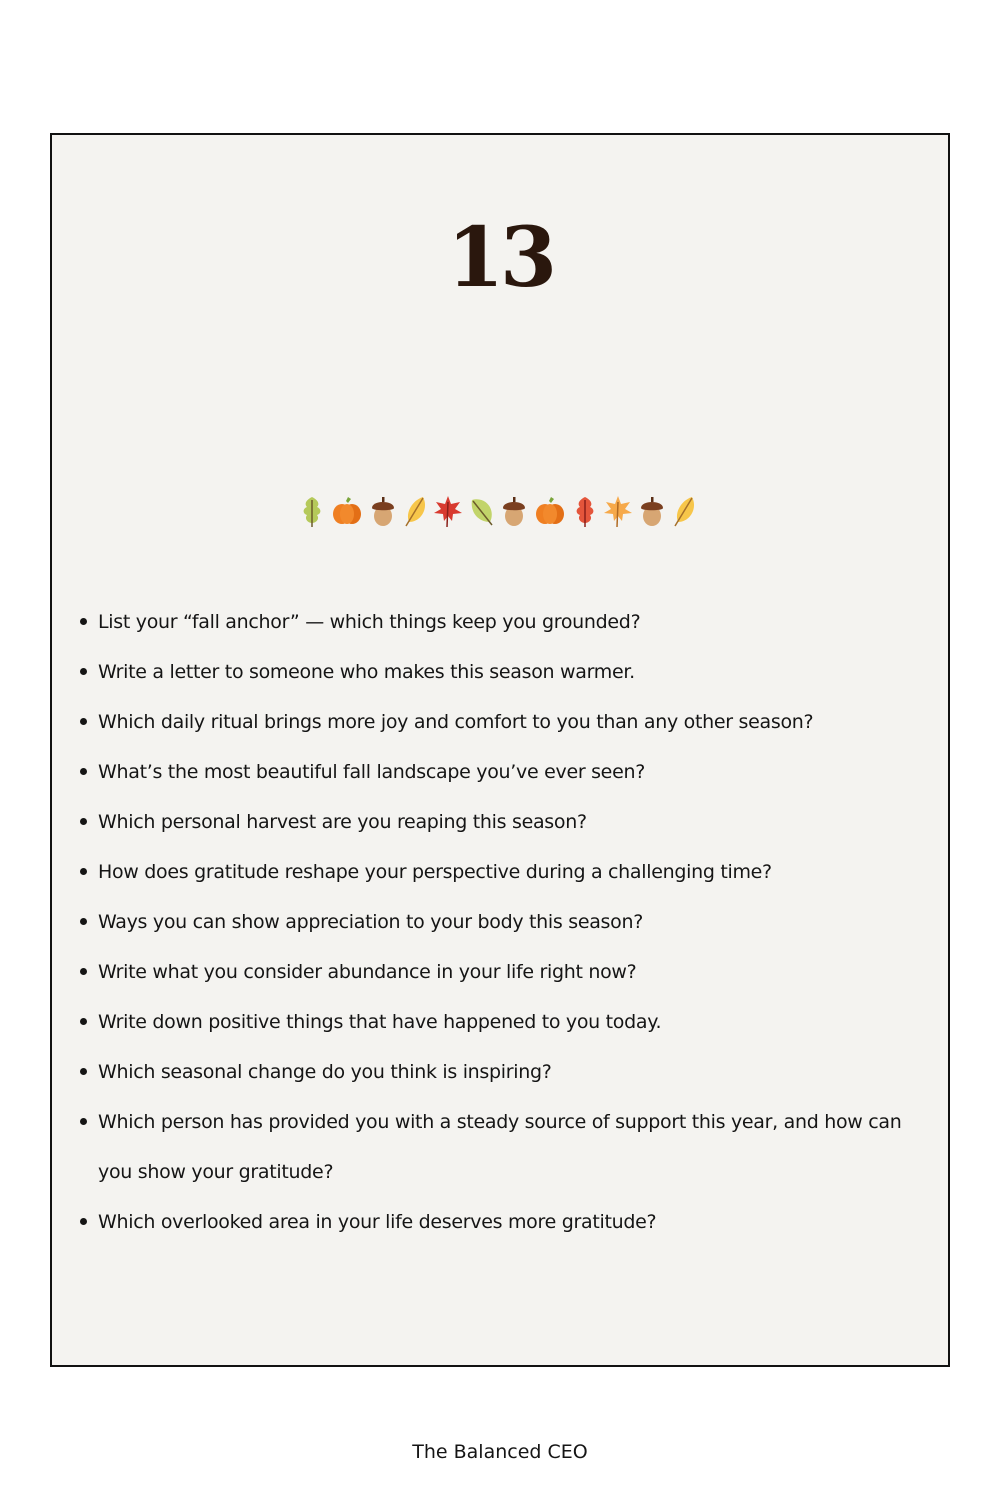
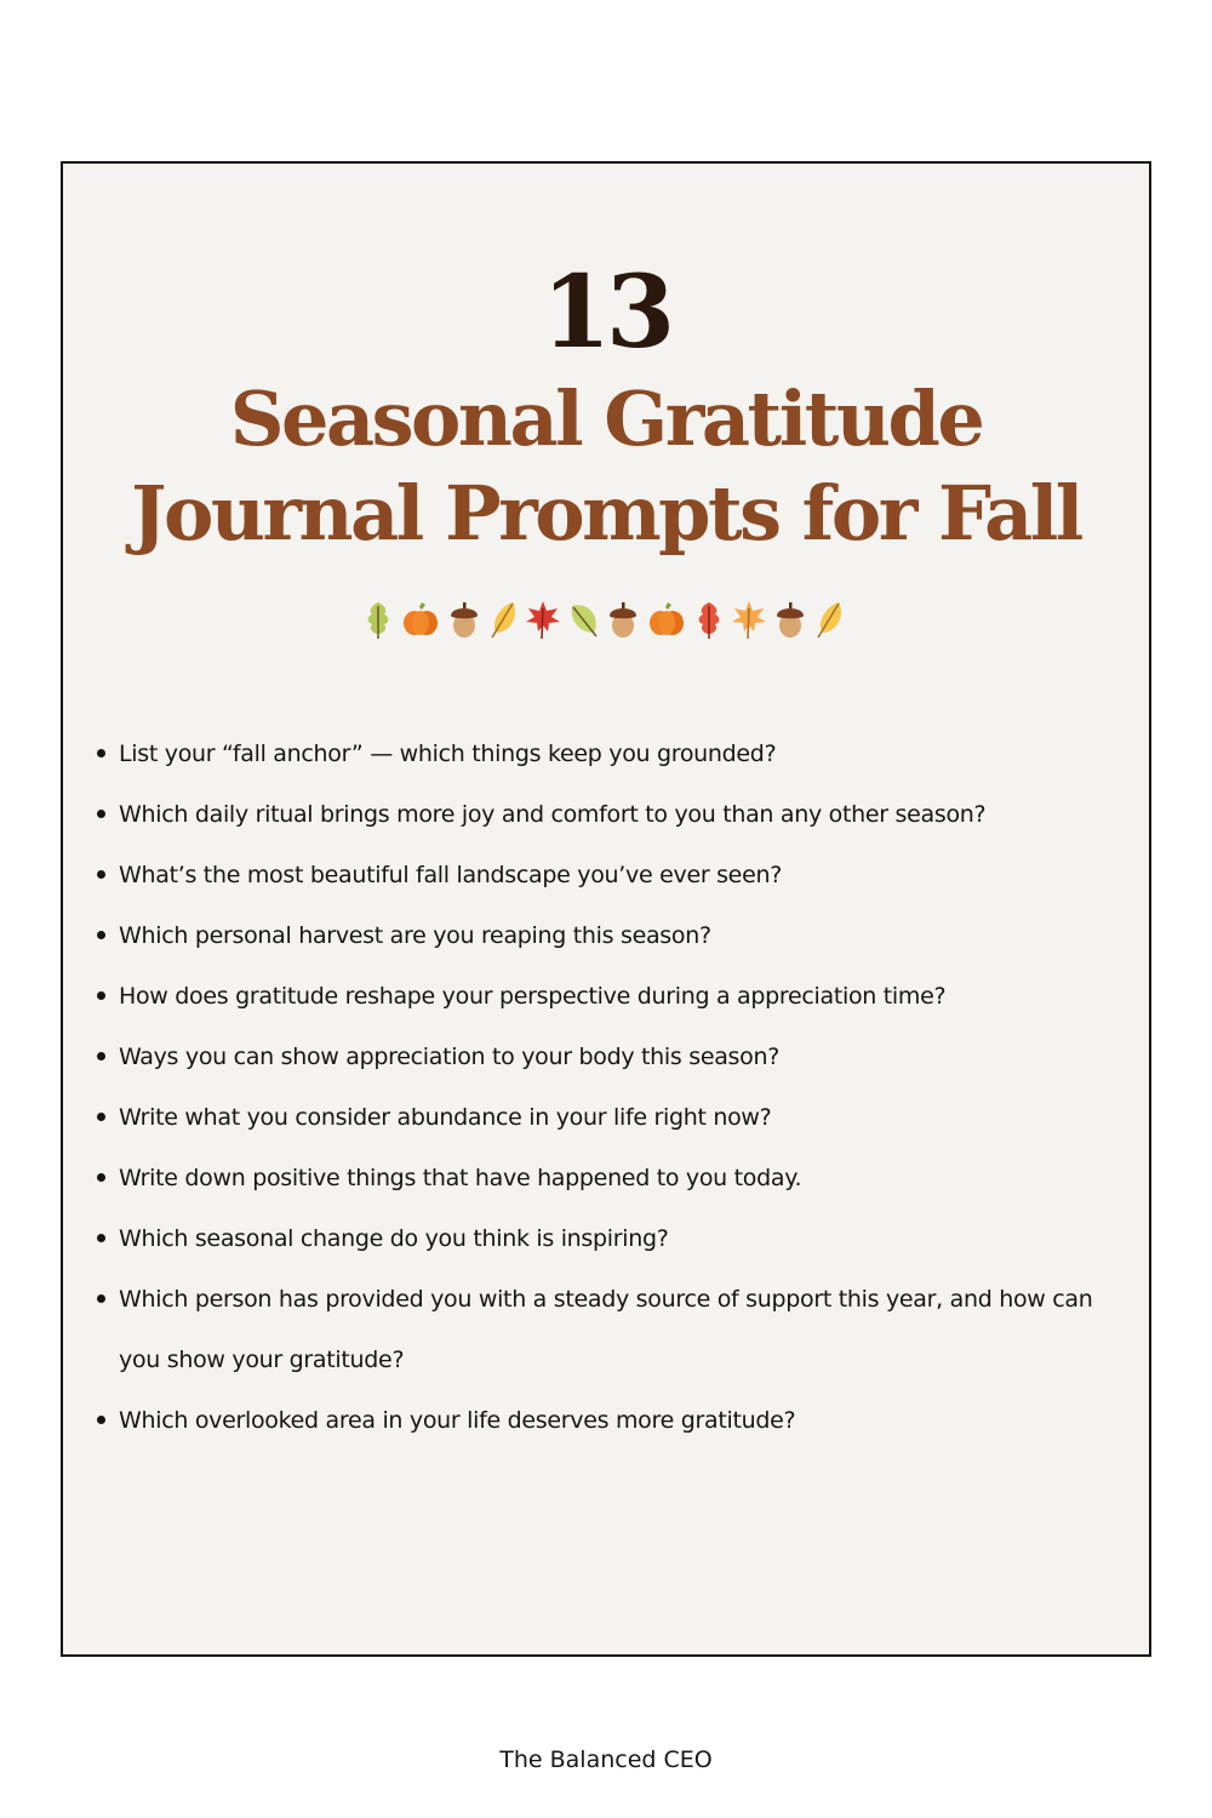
  13
+ Seasonal Gratitude
+ Journal Prompts for Fall
  List your “fall anchor” — which things keep you grounded?
- Write a letter to someone who makes this season warmer.
  Which daily ritual brings more joy and comfort to you than any other season?
  What’s the most beautiful fall landscape you’ve ever seen?
  Which personal harvest are you reaping this season?
- How does gratitude reshape your perspective during a challenging time?
+ How does gratitude reshape your perspective during a appreciation time?
  Ways you can show appreciation to your body this season?
  Write what you consider abundance in your life right now?
  Write down positive things that have happened to you today.
  Which seasonal change do you think is inspiring?
  Which person has provided you with a steady source of support this year, and how can you show your gratitude?
  Which overlooked area in your life deserves more gratitude?
  The Balanced CEO
